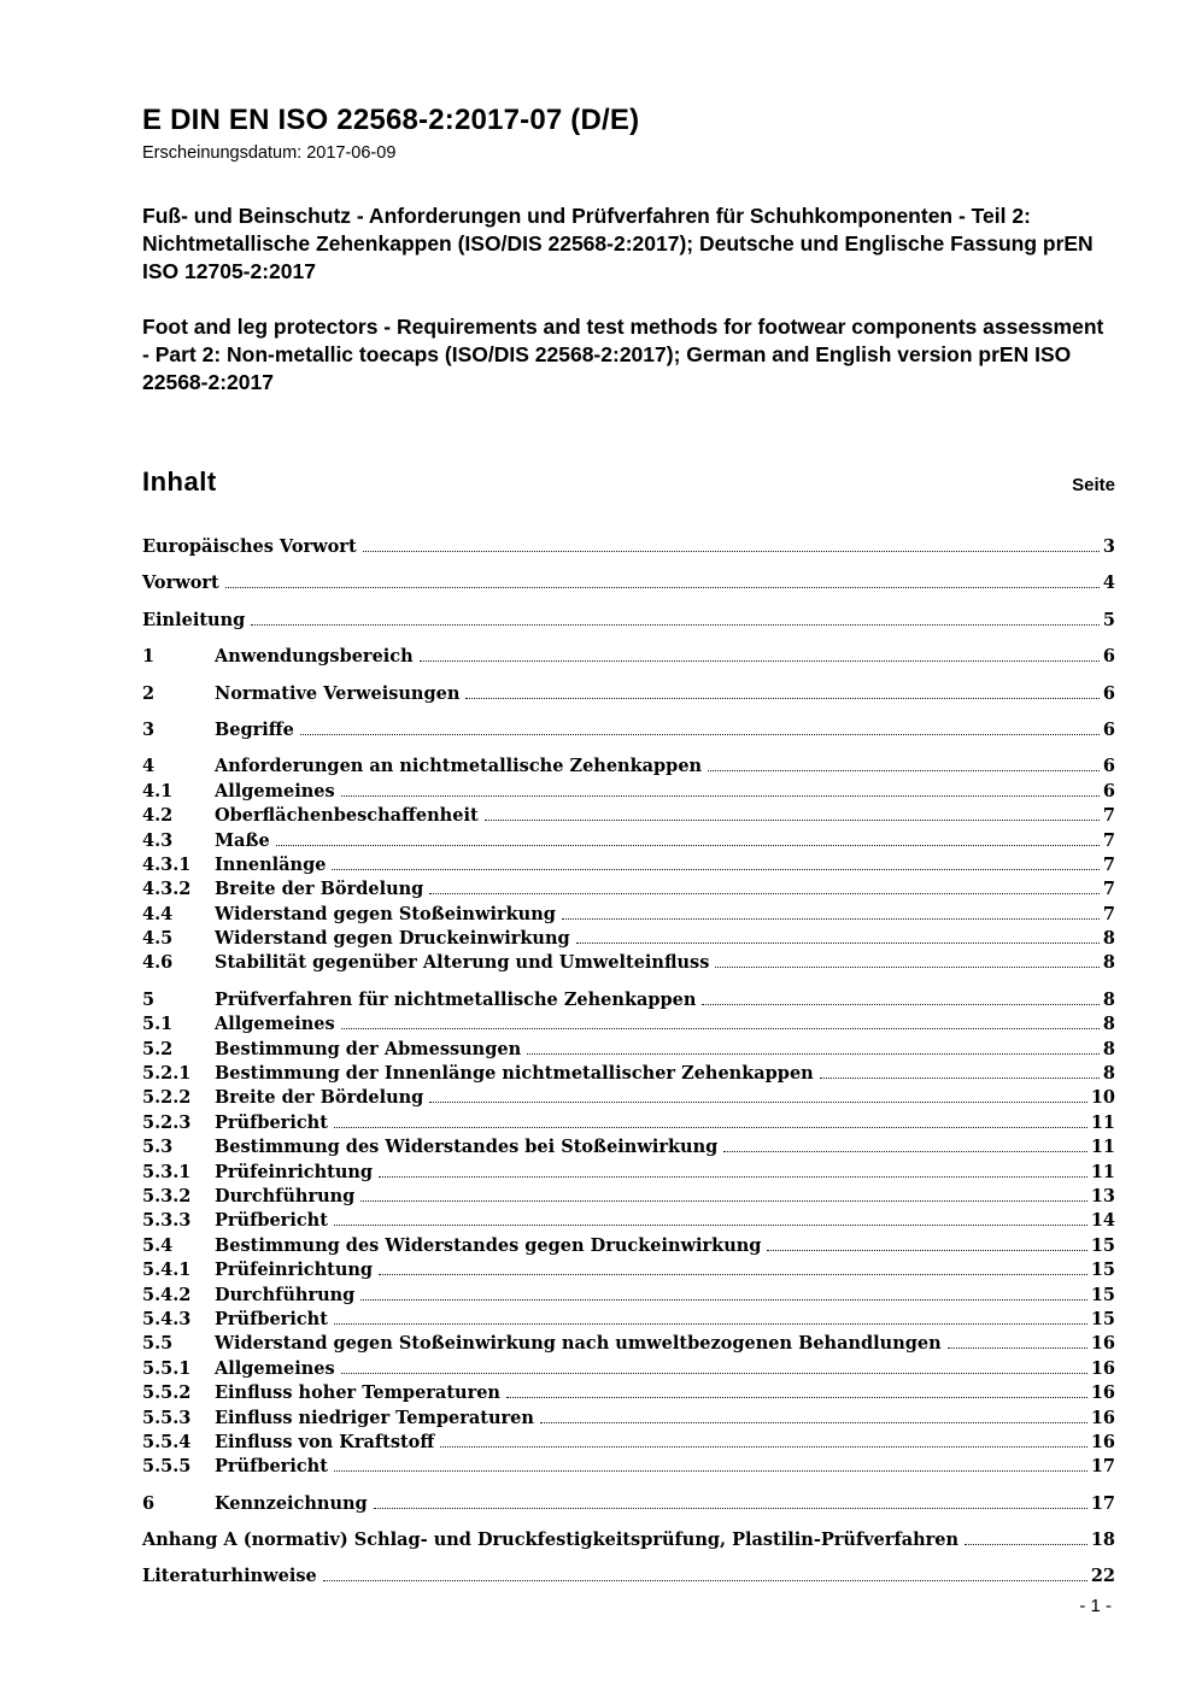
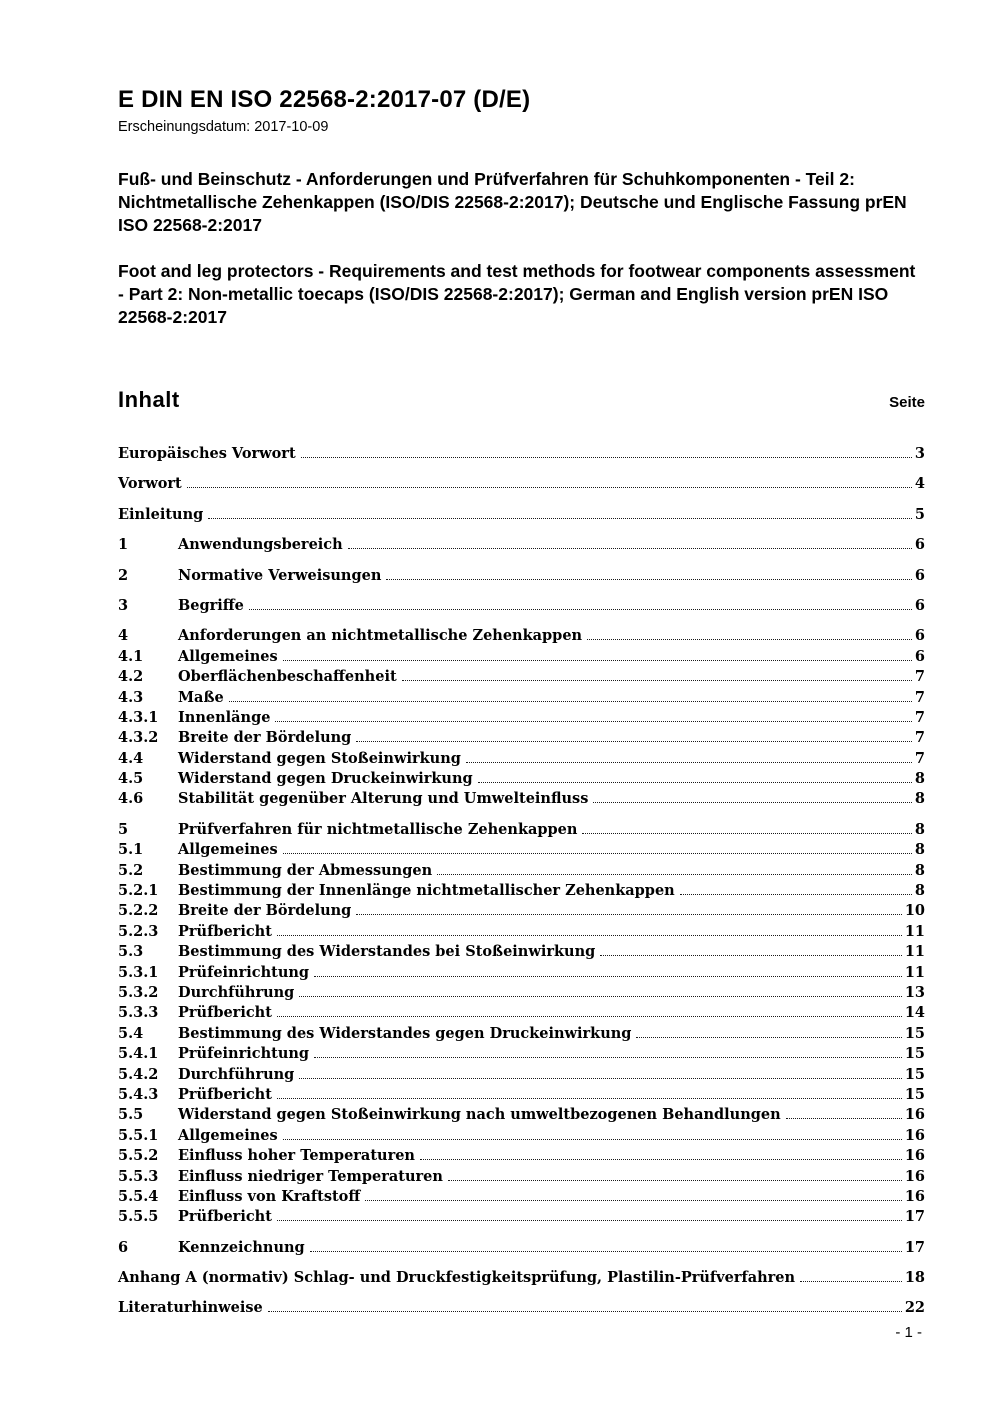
  E DIN EN ISO 22568-2:2017-07 (D/E)
- Erscheinungsdatum: 2017-06-09
+ Erscheinungsdatum: 2017-10-09
- Fuß- und Beinschutz - Anforderungen und Prüfverfahren für Schuhkomponenten - Teil 2: Nichtmetallische Zehenkappen (ISO/DIS 22568-2:2017); Deutsche und Englische Fassung prEN ISO 12705-2:2017
+ Fuß- und Beinschutz - Anforderungen und Prüfverfahren für Schuhkomponenten - Teil 2: Nichtmetallische Zehenkappen (ISO/DIS 22568-2:2017); Deutsche und Englische Fassung prEN ISO 22568-2:2017
  Foot and leg protectors - Requirements and test methods for footwear components assessment - Part 2: Non-metallic toecaps (ISO/DIS 22568-2:2017); German and English version prEN ISO 22568-2:2017
  Inhalt
  Seite
  Europäisches Vorwort
  3
  Vorwort
  4
  Einleitung
  5
  1
  Anwendungsbereich
  6
  2
  Normative Verweisungen
  6
  3
  Begriffe
  6
  4
  Anforderungen an nichtmetallische Zehenkappen
  6
  4.1
  Allgemeines
  6
  4.2
  Oberflächenbeschaffenheit
  7
  4.3
  Maße
  7
  4.3.1
  Innenlänge
  7
  4.3.2
  Breite der Bördelung
  7
  4.4
  Widerstand gegen Stoßeinwirkung
  7
  4.5
  Widerstand gegen Druckeinwirkung
  8
  4.6
  Stabilität gegenüber Alterung und Umwelteinfluss
  8
  5
  Prüfverfahren für nichtmetallische Zehenkappen
  8
  5.1
  Allgemeines
  8
  5.2
  Bestimmung der Abmessungen
  8
  5.2.1
  Bestimmung der Innenlänge nichtmetallischer Zehenkappen
  8
  5.2.2
  Breite der Bördelung
  10
  5.2.3
  Prüfbericht
  11
  5.3
  Bestimmung des Widerstandes bei Stoßeinwirkung
  11
  5.3.1
  Prüfeinrichtung
  11
  5.3.2
  Durchführung
  13
  5.3.3
  Prüfbericht
  14
  5.4
  Bestimmung des Widerstandes gegen Druckeinwirkung
  15
  5.4.1
  Prüfeinrichtung
  15
  5.4.2
  Durchführung
  15
  5.4.3
  Prüfbericht
  15
  5.5
  Widerstand gegen Stoßeinwirkung nach umweltbezogenen Behandlungen
  16
  5.5.1
  Allgemeines
  16
  5.5.2
  Einfluss hoher Temperaturen
  16
  5.5.3
  Einfluss niedriger Temperaturen
  16
  5.5.4
  Einfluss von Kraftstoff
  16
  5.5.5
  Prüfbericht
  17
  6
  Kennzeichnung
  17
  Anhang A (normativ) Schlag- und Druckfestigkeitsprüfung, Plastilin-Prüfverfahren
  18
  Literaturhinweise
  22
  - 1 -
